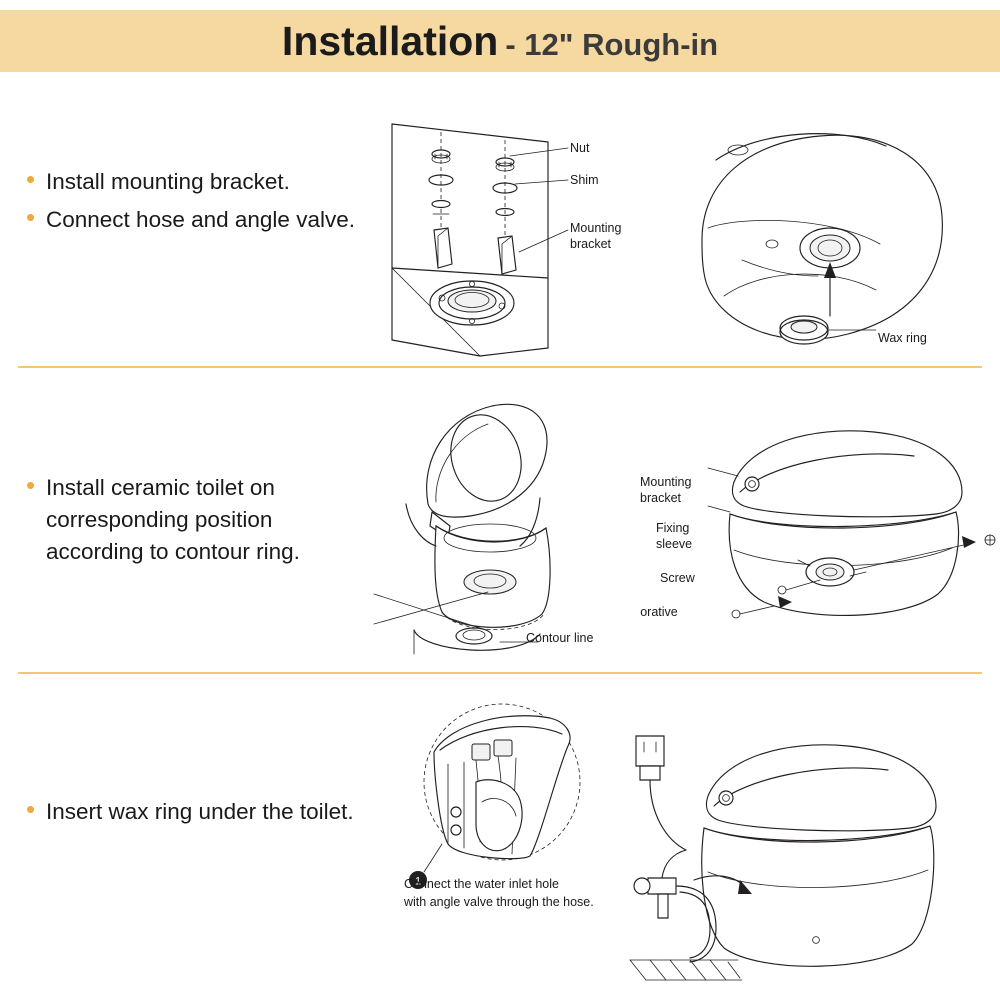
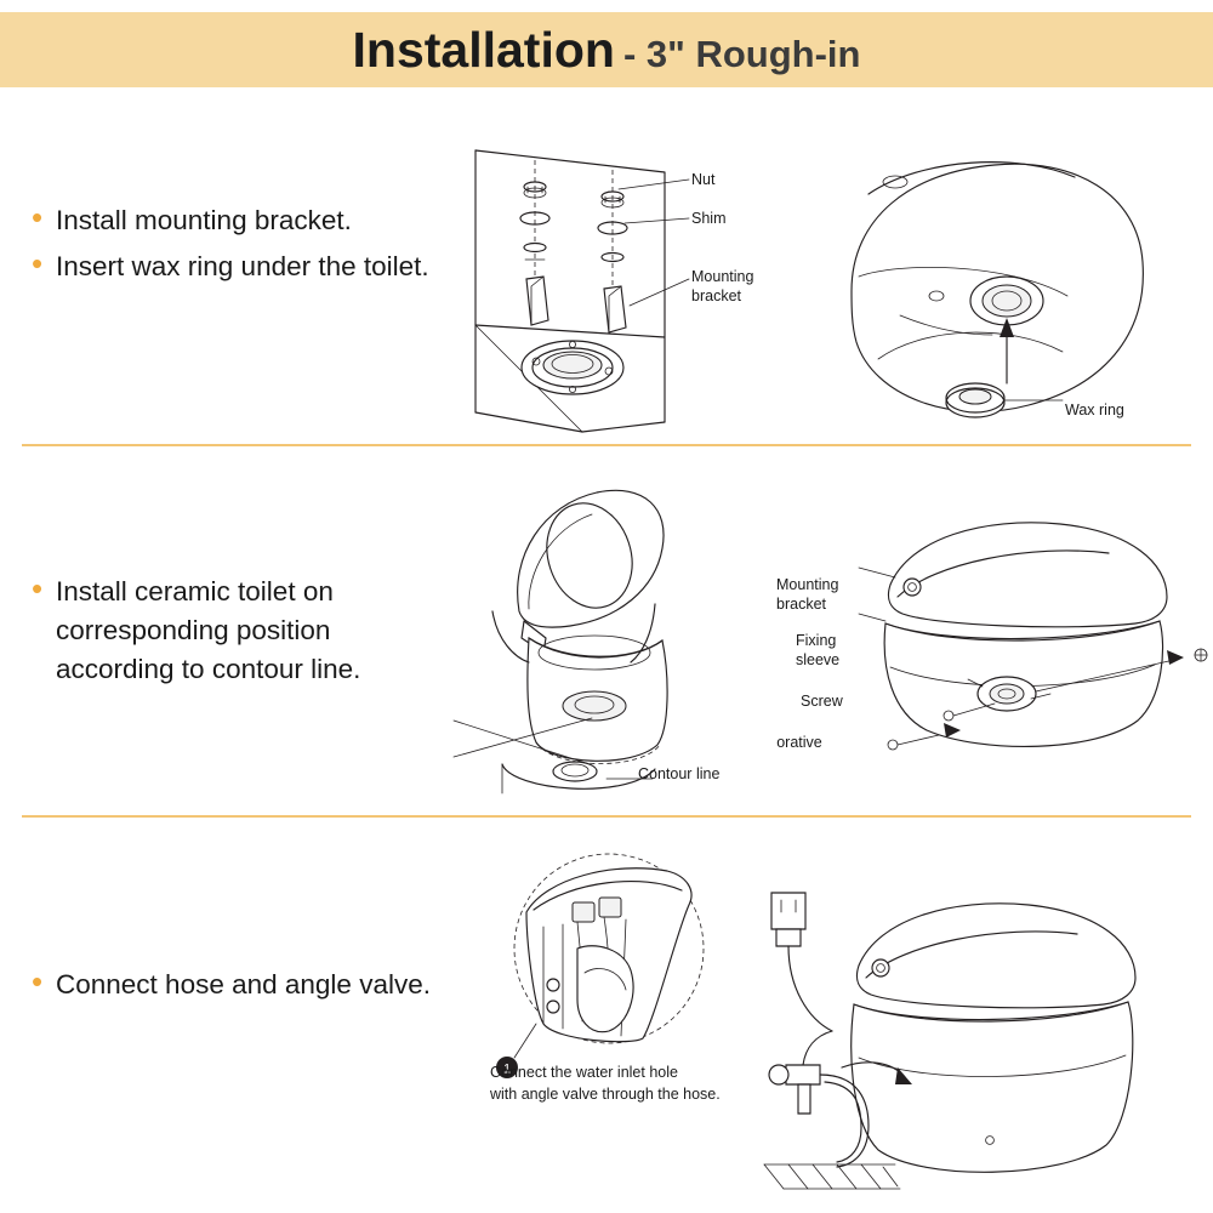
  Installation
- - 12" Rough-in
+ - 3" Rough-in
  •
  Install mounting bracket.
  •
- Connect hose and angle valve.
+ Insert wax ring under the toilet.
  Nut
  Shim
  Mounting
  bracket
  Wax ring
  •
- Install ceramic toilet on corresponding position according to contour ring.
+ Install ceramic toilet on corresponding position according to contour line.
  Contour line
  Mounting
  bracket
  Fixing
  sleeve
  Screw
  orative
  •
- Insert wax ring under the toilet.
+ Connect hose and angle valve.
  1
  Connect the water inlet hole
  with angle valve through the hose.
